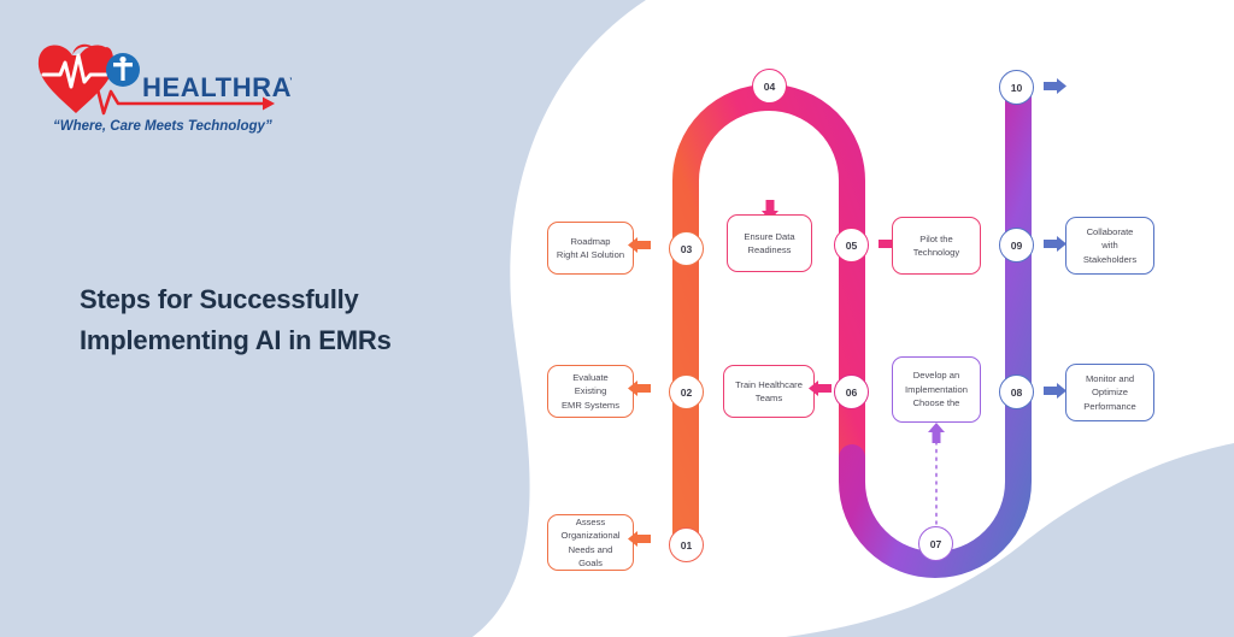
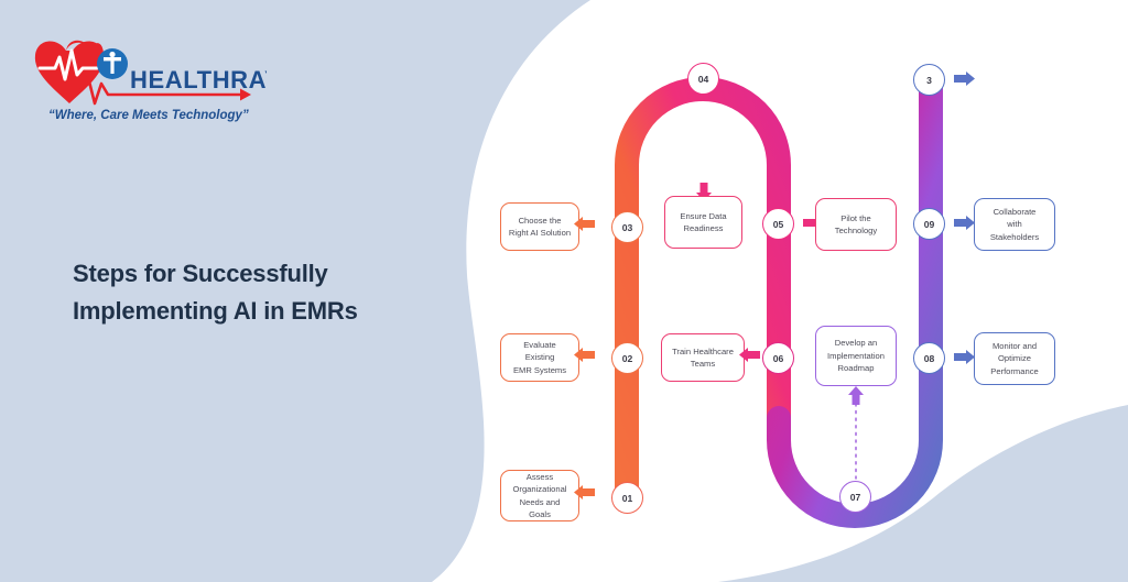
  HEALTHRA
  “Where, Care Meets Technology”
  Steps for Successfully
  Implementing AI in EMRs
  Assess
  Organizational
  Needs and Goals
  01
  Evaluate Existing
  EMR Systems
  02
- Roadmap
+ Choose the
  Right AI Solution
  03
  04
  Ensure Data
  Readiness
  05
  Pilot the
  Technology
  Train Healthcare
  Teams
  06
  Develop an
  Implementation
- Choose the
+ Roadmap
  07
  08
  Monitor and
  Optimize
  Performance
  09
  Collaborate
  with
  Stakeholders
- 10
+ 3
